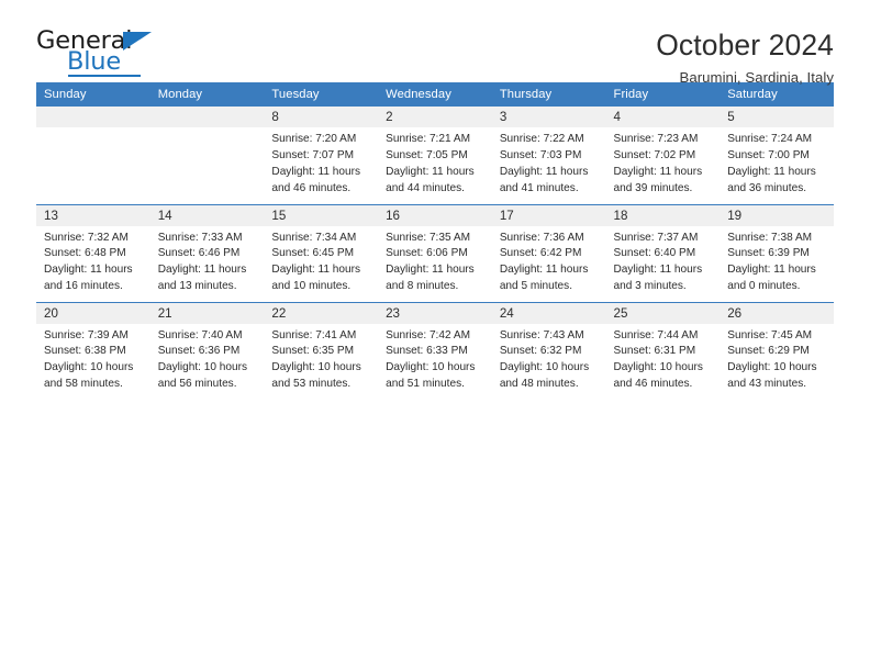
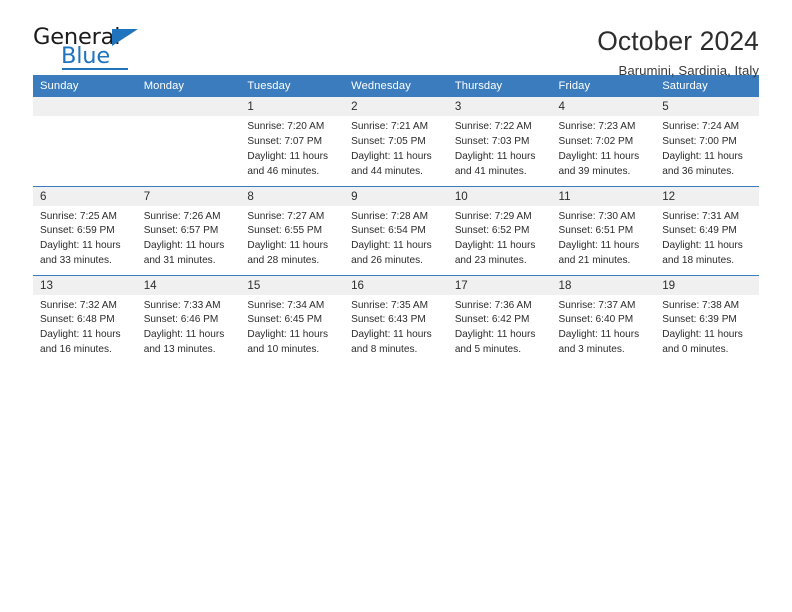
  General
  Blue
  October 2024
  Barumini, Sardinia, Italy
  Sunday	Monday	Tuesday	Wednesday	Thursday	Friday	Saturday
- 		8Sunrise: 7:20 AMSunset: 7:07 PMDaylight: 11 hoursand 46 minutes.	2Sunrise: 7:21 AMSunset: 7:05 PMDaylight: 11 hoursand 44 minutes.	3Sunrise: 7:22 AMSunset: 7:03 PMDaylight: 11 hoursand 41 minutes.	4Sunrise: 7:23 AMSunset: 7:02 PMDaylight: 11 hoursand 39 minutes.	5Sunrise: 7:24 AMSunset: 7:00 PMDaylight: 11 hoursand 36 minutes.
+ 		1Sunrise: 7:20 AMSunset: 7:07 PMDaylight: 11 hoursand 46 minutes.	2Sunrise: 7:21 AMSunset: 7:05 PMDaylight: 11 hoursand 44 minutes.	3Sunrise: 7:22 AMSunset: 7:03 PMDaylight: 11 hoursand 41 minutes.	4Sunrise: 7:23 AMSunset: 7:02 PMDaylight: 11 hoursand 39 minutes.	5Sunrise: 7:24 AMSunset: 7:00 PMDaylight: 11 hoursand 36 minutes.
+ 6Sunrise: 7:25 AMSunset: 6:59 PMDaylight: 11 hoursand 33 minutes.	7Sunrise: 7:26 AMSunset: 6:57 PMDaylight: 11 hoursand 31 minutes.	8Sunrise: 7:27 AMSunset: 6:55 PMDaylight: 11 hoursand 28 minutes.	9Sunrise: 7:28 AMSunset: 6:54 PMDaylight: 11 hoursand 26 minutes.	10Sunrise: 7:29 AMSunset: 6:52 PMDaylight: 11 hoursand 23 minutes.	11Sunrise: 7:30 AMSunset: 6:51 PMDaylight: 11 hoursand 21 minutes.	12Sunrise: 7:31 AMSunset: 6:49 PMDaylight: 11 hoursand 18 minutes.
- 13Sunrise: 7:32 AMSunset: 6:48 PMDaylight: 11 hoursand 16 minutes.	14Sunrise: 7:33 AMSunset: 6:46 PMDaylight: 11 hoursand 13 minutes.	15Sunrise: 7:34 AMSunset: 6:45 PMDaylight: 11 hoursand 10 minutes.	16Sunrise: 7:35 AMSunset: 6:06 PMDaylight: 11 hoursand 8 minutes.	17Sunrise: 7:36 AMSunset: 6:42 PMDaylight: 11 hoursand 5 minutes.	18Sunrise: 7:37 AMSunset: 6:40 PMDaylight: 11 hoursand 3 minutes.	19Sunrise: 7:38 AMSunset: 6:39 PMDaylight: 11 hoursand 0 minutes.
+ 13Sunrise: 7:32 AMSunset: 6:48 PMDaylight: 11 hoursand 16 minutes.	14Sunrise: 7:33 AMSunset: 6:46 PMDaylight: 11 hoursand 13 minutes.	15Sunrise: 7:34 AMSunset: 6:45 PMDaylight: 11 hoursand 10 minutes.	16Sunrise: 7:35 AMSunset: 6:43 PMDaylight: 11 hoursand 8 minutes.	17Sunrise: 7:36 AMSunset: 6:42 PMDaylight: 11 hoursand 5 minutes.	18Sunrise: 7:37 AMSunset: 6:40 PMDaylight: 11 hoursand 3 minutes.	19Sunrise: 7:38 AMSunset: 6:39 PMDaylight: 11 hoursand 0 minutes.
- 20Sunrise: 7:39 AMSunset: 6:38 PMDaylight: 10 hoursand 58 minutes.	21Sunrise: 7:40 AMSunset: 6:36 PMDaylight: 10 hoursand 56 minutes.	22Sunrise: 7:41 AMSunset: 6:35 PMDaylight: 10 hoursand 53 minutes.	23Sunrise: 7:42 AMSunset: 6:33 PMDaylight: 10 hoursand 51 minutes.	24Sunrise: 7:43 AMSunset: 6:32 PMDaylight: 10 hoursand 48 minutes.	25Sunrise: 7:44 AMSunset: 6:31 PMDaylight: 10 hoursand 46 minutes.	26Sunrise: 7:45 AMSunset: 6:29 PMDaylight: 10 hoursand 43 minutes.
